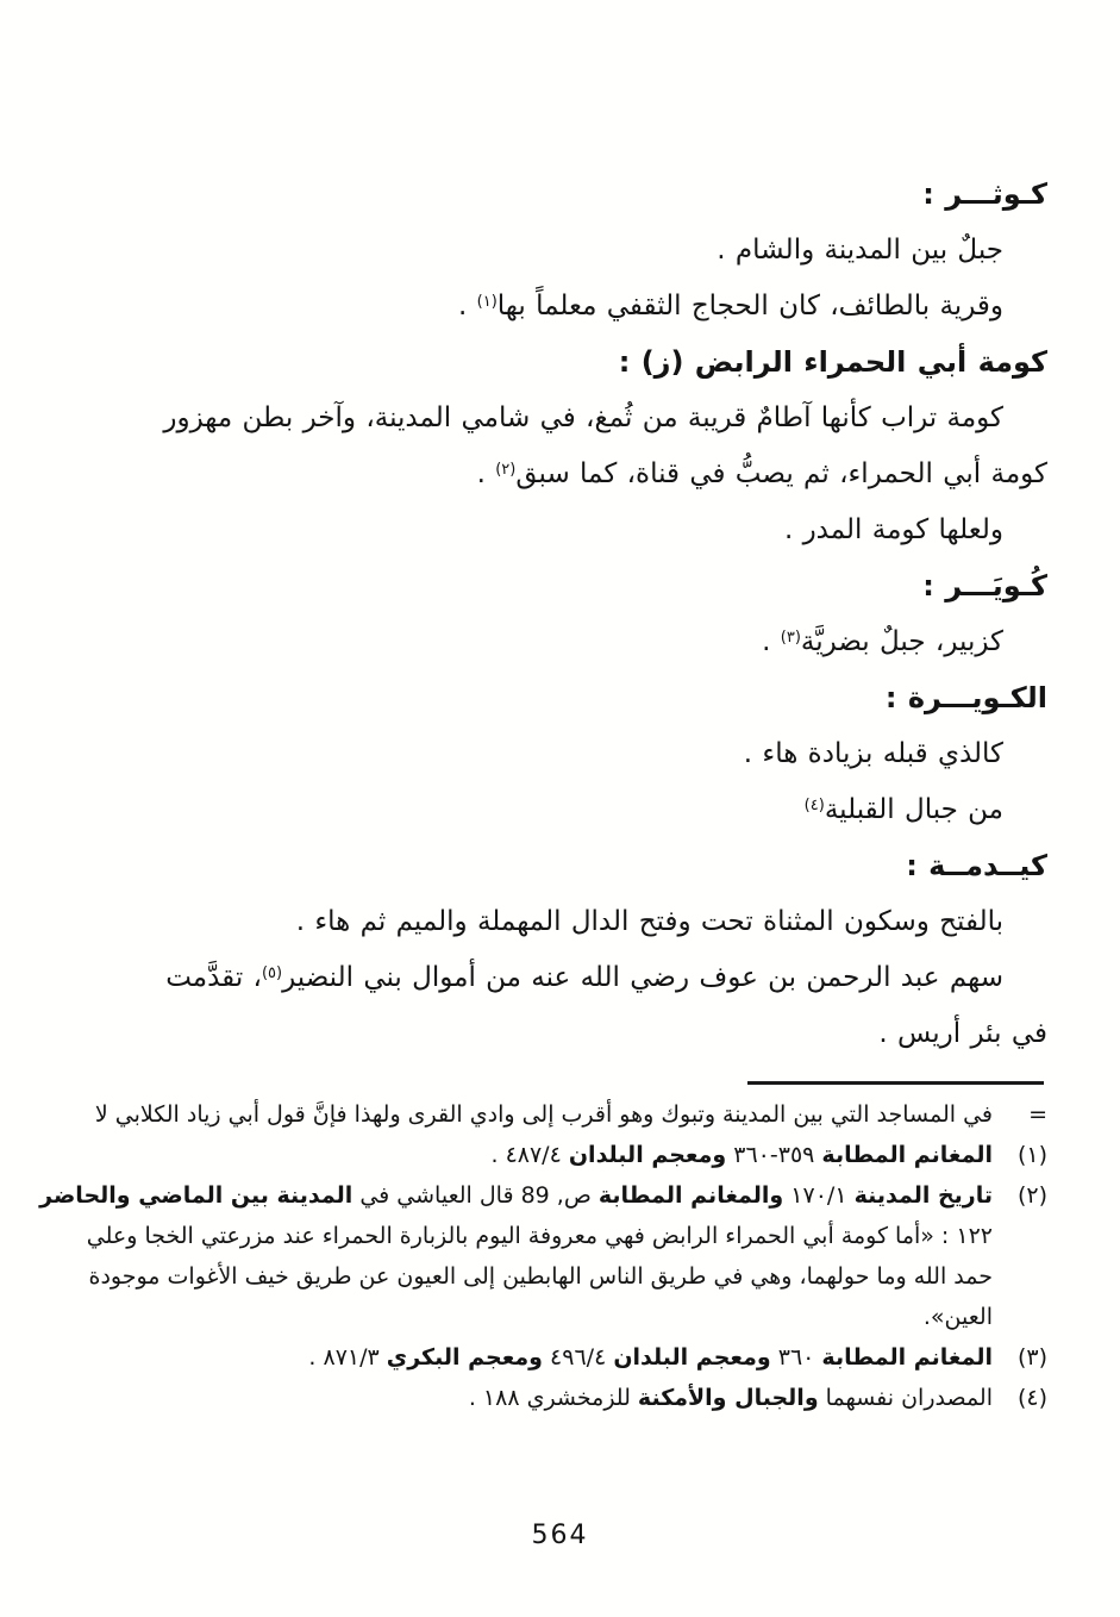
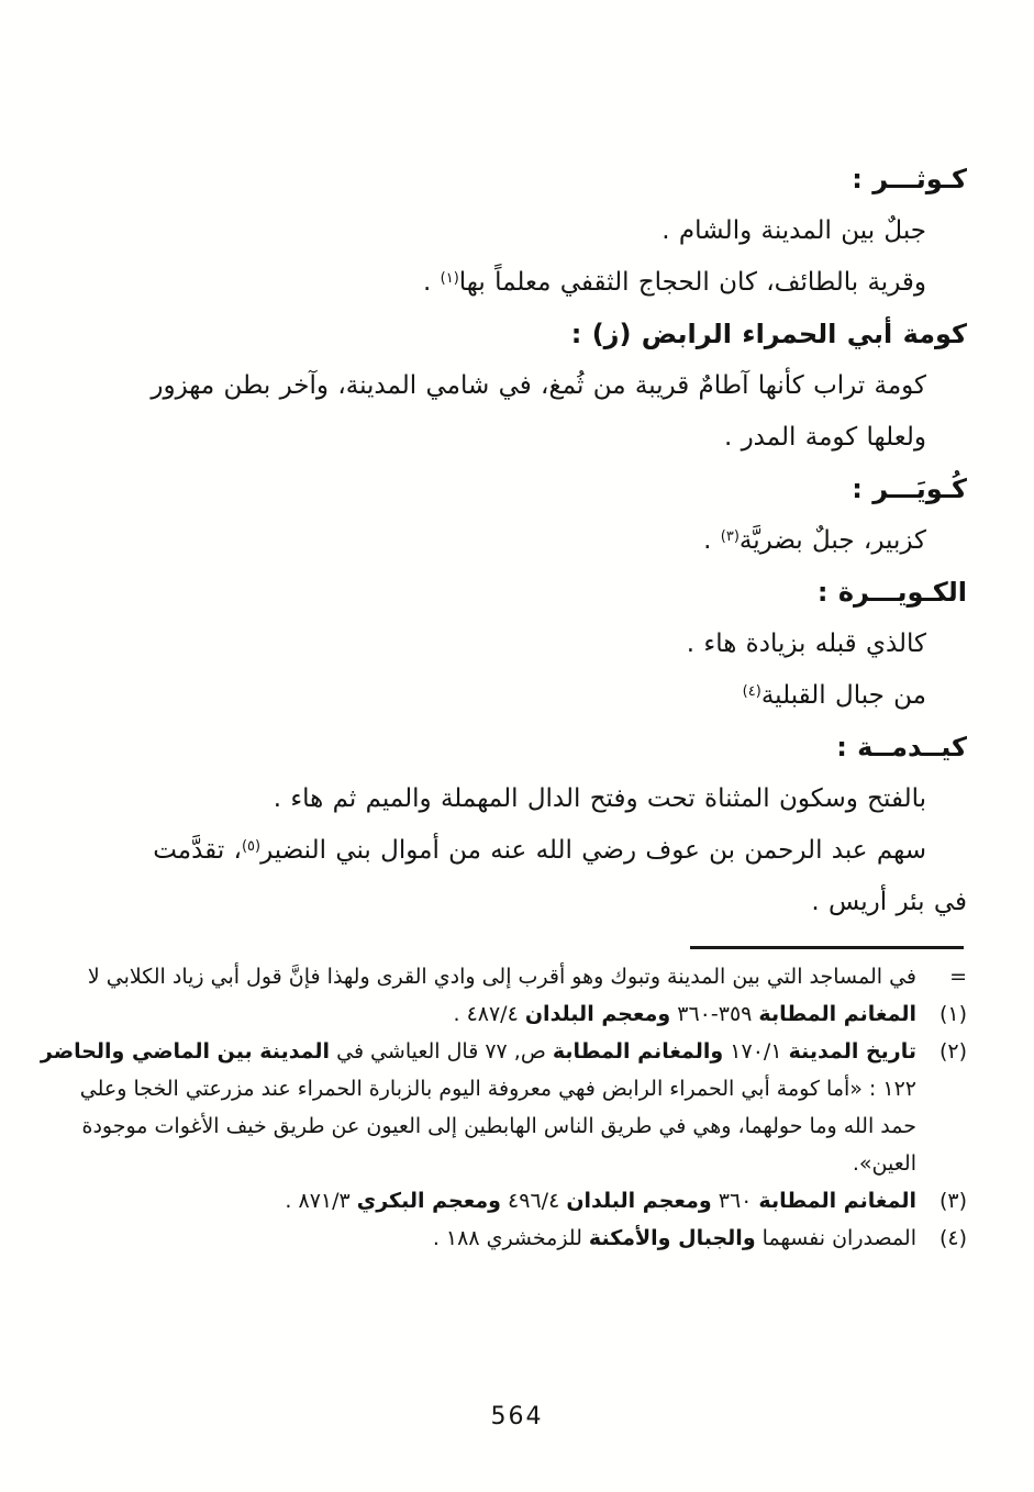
  كـوثـــر :
  جبلٌ بين المدينة والشام .
  وقرية بالطائف، كان الحجاج الثقفي معلماً بها(١) .
  كومة أبي الحمراء الرابض (ز) :
  كومة تراب كأنها آطامٌ قريبة من ثُمغ، في شامي المدينة، وآخر بطن مهزور
- كومة أبي الحمراء، ثم يصبُّ في قناة، كما سبق(٢) .
  ولعلها كومة المدر .
  كُـويَـــر :
  كزبير، جبلٌ بضريَّة(٣) .
  الكـويـــرة :
  كالذي قبله بزيادة هاء .
  من جبال القبلية(٤)
  كيــدمــة :
  بالفتح وسكون المثناة تحت وفتح الدال المهملة والميم ثم هاء .
  سهم عبد الرحمن بن عوف رضي الله عنه من أموال بني النضير(٥)، تقدَّمت
  في بئر أريس .
  =
  في المساجد التي بين المدينة وتبوك وهو أقرب إلى وادي القرى ولهذا فإنَّ قول أبي زياد الكلابي لا
  (١)
  المغانم المطابة ٣٥٩-٣٦٠ ومعجم البلدان ٤٨٧/٤ .
  (٢)
- تاريخ المدينة ١٧٠/١ والمغانم المطابة ص, 89 قال العياشي في المدينة بين الماضي والحاضر
+ تاريخ المدينة ١٧٠/١ والمغانم المطابة ص, ٧٧ قال العياشي في المدينة بين الماضي والحاضر
  ١٢٢ : «أما كومة أبي الحمراء الرابض فهي معروفة اليوم بالزبارة الحمراء عند مزرعتي الخجا وعلي
  حمد الله وما حولهما، وهي في طريق الناس الهابطين إلى العيون عن طريق خيف الأغوات موجودة
  العين».
  (٣)
  المغانم المطابة ٣٦٠ ومعجم البلدان ٤٩٦/٤ ومعجم البكري ٨٧١/٣ .
  (٤)
  المصدران نفسهما والجبال والأمكنة للزمخشري ١٨٨ .
  564
